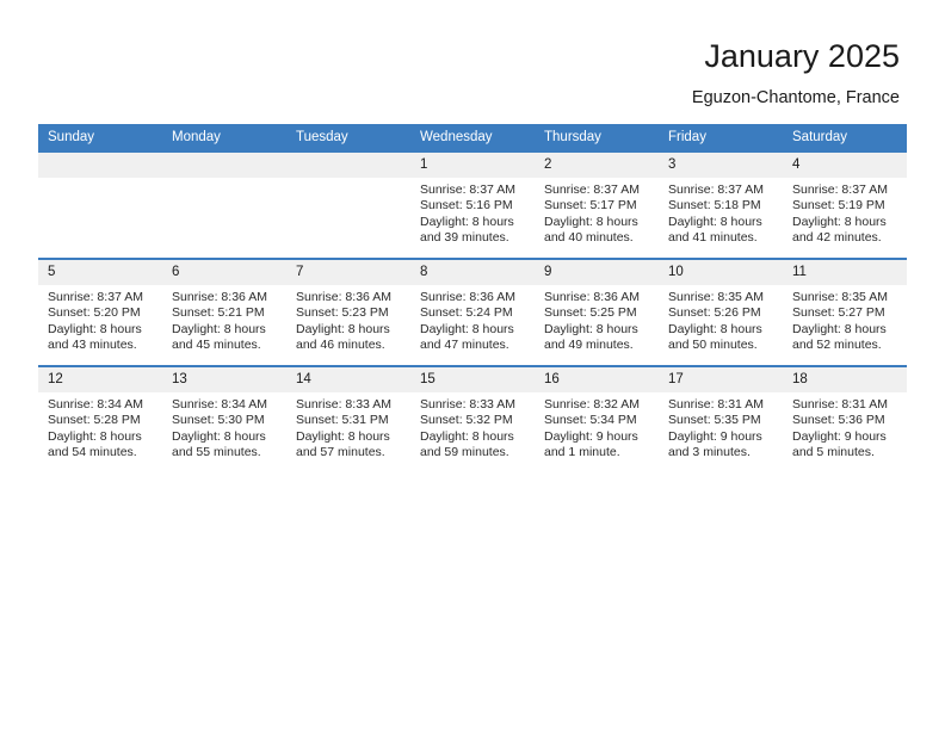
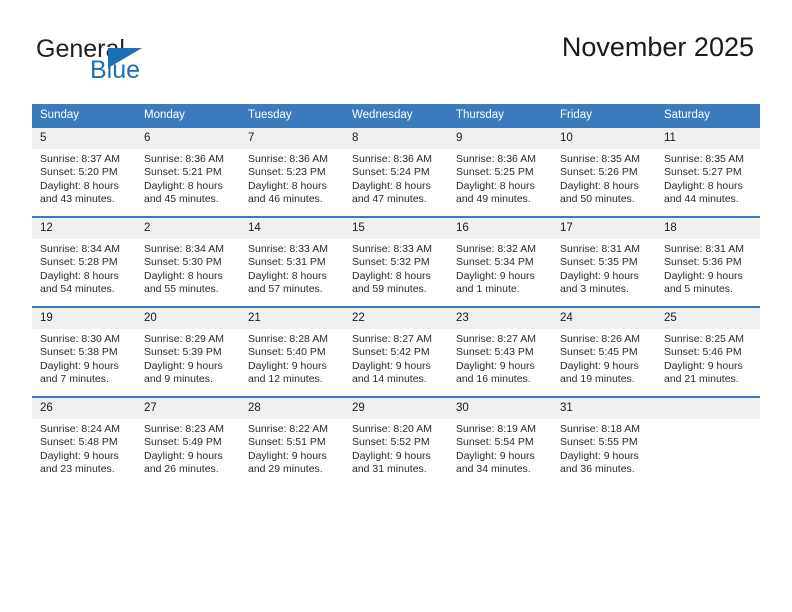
+ General
+ Blue
- January 2025
+ November 2025
- Eguzon-Chantome, France
  Sunday	Monday	Tuesday	Wednesday	Thursday	Friday	Saturday
- 			1Sunrise: 8:37 AMSunset: 5:16 PMDaylight: 8 hoursand 39 minutes.	2Sunrise: 8:37 AMSunset: 5:17 PMDaylight: 8 hoursand 40 minutes.	3Sunrise: 8:37 AMSunset: 5:18 PMDaylight: 8 hoursand 41 minutes.	4Sunrise: 8:37 AMSunset: 5:19 PMDaylight: 8 hoursand 42 minutes.
- 5Sunrise: 8:37 AMSunset: 5:20 PMDaylight: 8 hoursand 43 minutes.	6Sunrise: 8:36 AMSunset: 5:21 PMDaylight: 8 hoursand 45 minutes.	7Sunrise: 8:36 AMSunset: 5:23 PMDaylight: 8 hoursand 46 minutes.	8Sunrise: 8:36 AMSunset: 5:24 PMDaylight: 8 hoursand 47 minutes.	9Sunrise: 8:36 AMSunset: 5:25 PMDaylight: 8 hoursand 49 minutes.	10Sunrise: 8:35 AMSunset: 5:26 PMDaylight: 8 hoursand 50 minutes.	11Sunrise: 8:35 AMSunset: 5:27 PMDaylight: 8 hoursand 52 minutes.
+ 5Sunrise: 8:37 AMSunset: 5:20 PMDaylight: 8 hoursand 43 minutes.	6Sunrise: 8:36 AMSunset: 5:21 PMDaylight: 8 hoursand 45 minutes.	7Sunrise: 8:36 AMSunset: 5:23 PMDaylight: 8 hoursand 46 minutes.	8Sunrise: 8:36 AMSunset: 5:24 PMDaylight: 8 hoursand 47 minutes.	9Sunrise: 8:36 AMSunset: 5:25 PMDaylight: 8 hoursand 49 minutes.	10Sunrise: 8:35 AMSunset: 5:26 PMDaylight: 8 hoursand 50 minutes.	11Sunrise: 8:35 AMSunset: 5:27 PMDaylight: 8 hoursand 44 minutes.
- 12Sunrise: 8:34 AMSunset: 5:28 PMDaylight: 8 hoursand 54 minutes.	13Sunrise: 8:34 AMSunset: 5:30 PMDaylight: 8 hoursand 55 minutes.	14Sunrise: 8:33 AMSunset: 5:31 PMDaylight: 8 hoursand 57 minutes.	15Sunrise: 8:33 AMSunset: 5:32 PMDaylight: 8 hoursand 59 minutes.	16Sunrise: 8:32 AMSunset: 5:34 PMDaylight: 9 hoursand 1 minute.	17Sunrise: 8:31 AMSunset: 5:35 PMDaylight: 9 hoursand 3 minutes.	18Sunrise: 8:31 AMSunset: 5:36 PMDaylight: 9 hoursand 5 minutes.
+ 12Sunrise: 8:34 AMSunset: 5:28 PMDaylight: 8 hoursand 54 minutes.	2Sunrise: 8:34 AMSunset: 5:30 PMDaylight: 8 hoursand 55 minutes.	14Sunrise: 8:33 AMSunset: 5:31 PMDaylight: 8 hoursand 57 minutes.	15Sunrise: 8:33 AMSunset: 5:32 PMDaylight: 8 hoursand 59 minutes.	16Sunrise: 8:32 AMSunset: 5:34 PMDaylight: 9 hoursand 1 minute.	17Sunrise: 8:31 AMSunset: 5:35 PMDaylight: 9 hoursand 3 minutes.	18Sunrise: 8:31 AMSunset: 5:36 PMDaylight: 9 hoursand 5 minutes.
+ 19Sunrise: 8:30 AMSunset: 5:38 PMDaylight: 9 hoursand 7 minutes.	20Sunrise: 8:29 AMSunset: 5:39 PMDaylight: 9 hoursand 9 minutes.	21Sunrise: 8:28 AMSunset: 5:40 PMDaylight: 9 hoursand 12 minutes.	22Sunrise: 8:27 AMSunset: 5:42 PMDaylight: 9 hoursand 14 minutes.	23Sunrise: 8:27 AMSunset: 5:43 PMDaylight: 9 hoursand 16 minutes.	24Sunrise: 8:26 AMSunset: 5:45 PMDaylight: 9 hoursand 19 minutes.	25Sunrise: 8:25 AMSunset: 5:46 PMDaylight: 9 hoursand 21 minutes.
+ 26Sunrise: 8:24 AMSunset: 5:48 PMDaylight: 9 hoursand 23 minutes.	27Sunrise: 8:23 AMSunset: 5:49 PMDaylight: 9 hoursand 26 minutes.	28Sunrise: 8:22 AMSunset: 5:51 PMDaylight: 9 hoursand 29 minutes.	29Sunrise: 8:20 AMSunset: 5:52 PMDaylight: 9 hoursand 31 minutes.	30Sunrise: 8:19 AMSunset: 5:54 PMDaylight: 9 hoursand 34 minutes.	31Sunrise: 8:18 AMSunset: 5:55 PMDaylight: 9 hoursand 36 minutes.
